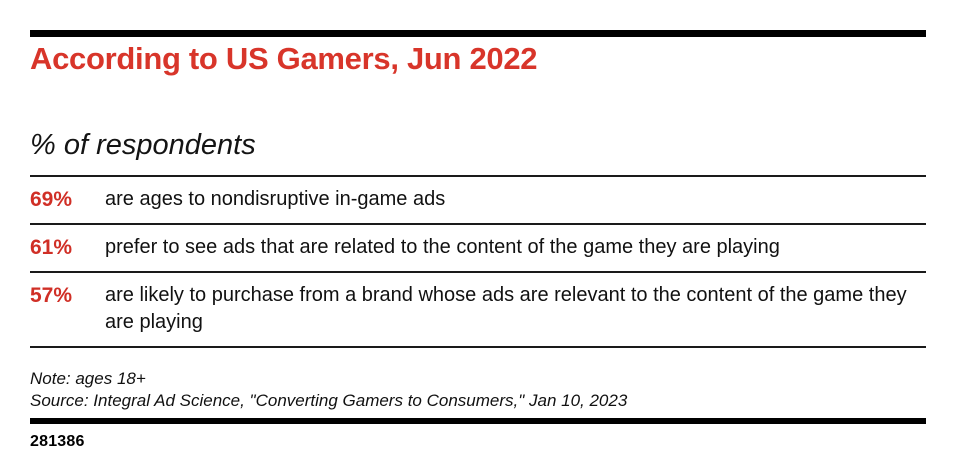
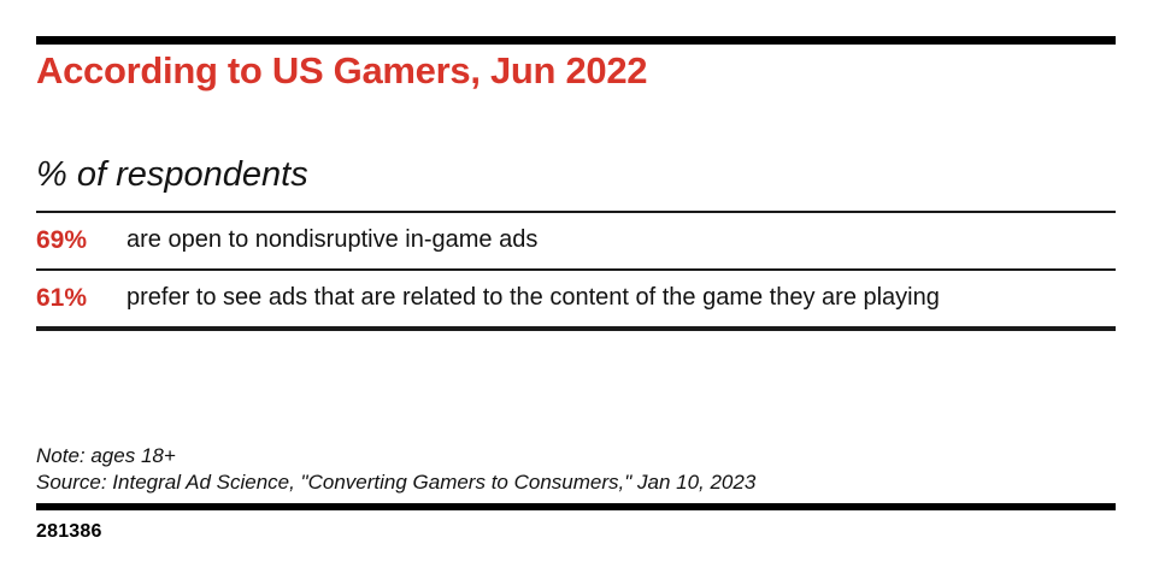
  According to US Gamers, Jun 2022
  % of respondents
  69%
- are ages to nondisruptive in-game ads
+ are open to nondisruptive in-game ads
  61%
  prefer to see ads that are related to the content of the game they are playing
- 57%
- are likely to purchase from a brand whose ads are relevant to the content of the game they are playing
  Note: ages 18+
  Source: Integral Ad Science, "Converting Gamers to Consumers," Jan 10, 2023
  281386
